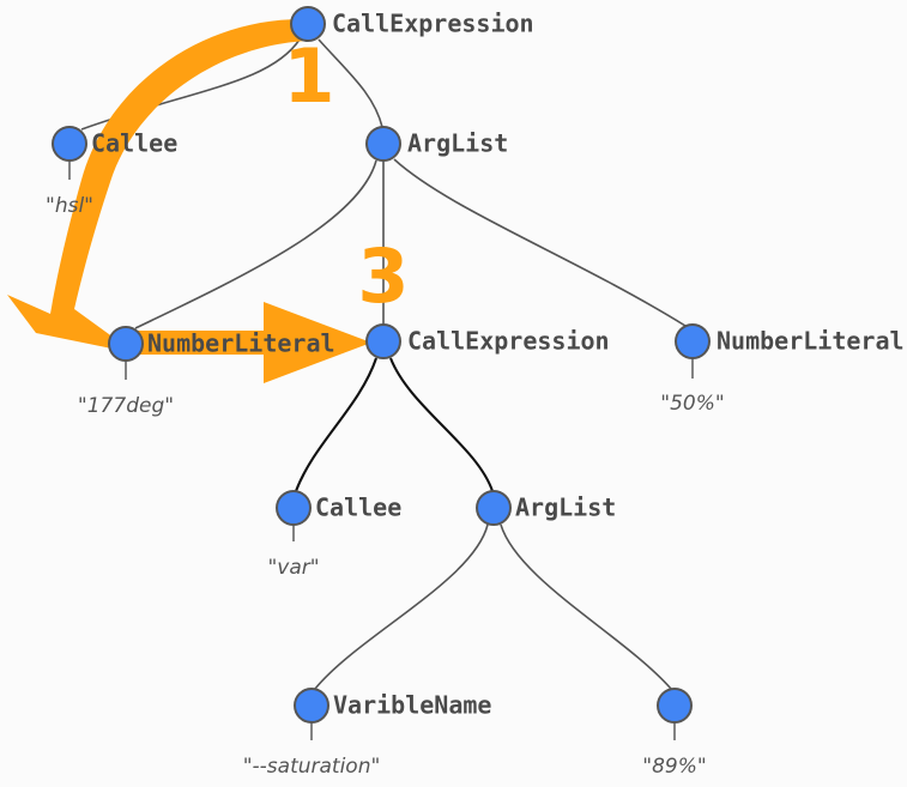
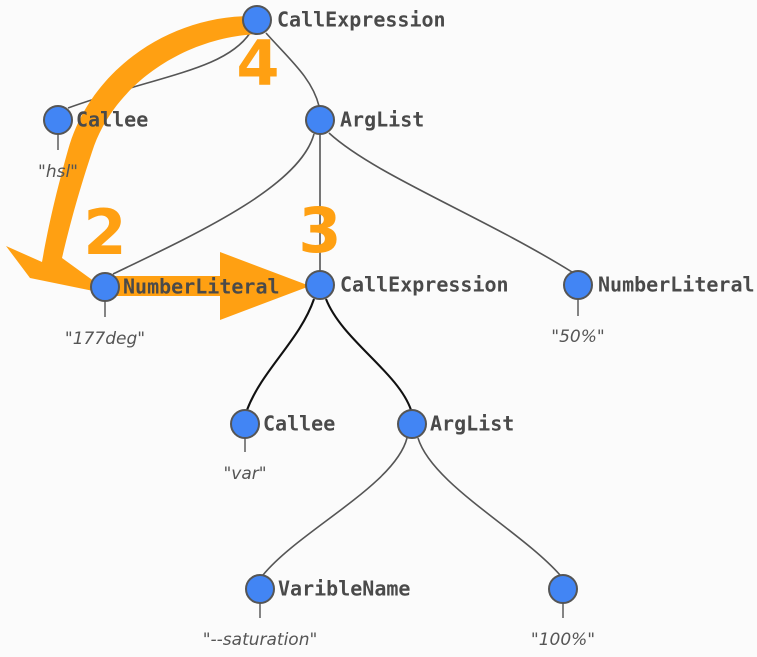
  CallExpression
  Callee
  "hsl"
  ArgList
  NumberLiteral
  "177deg"
  CallExpression
  NumberLiteral
  "50%"
  Callee
  "var"
  ArgList
  VaribleName
  "--saturation"
- "89%"
+ "100%"
- 1
+ 4
+ 2
  3
